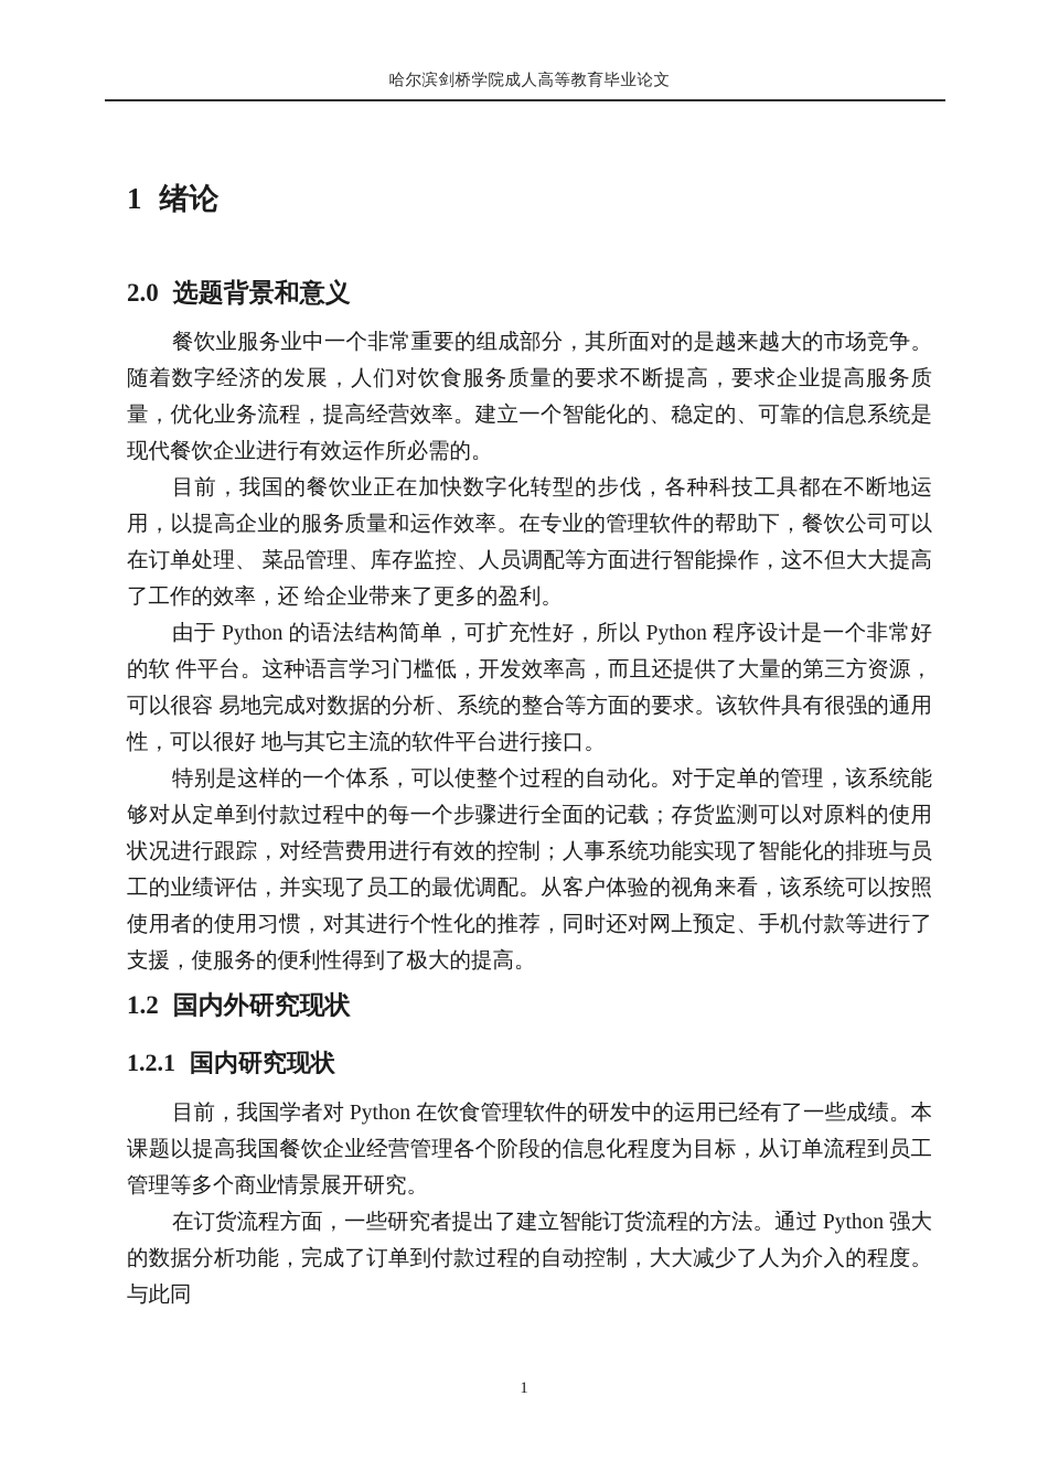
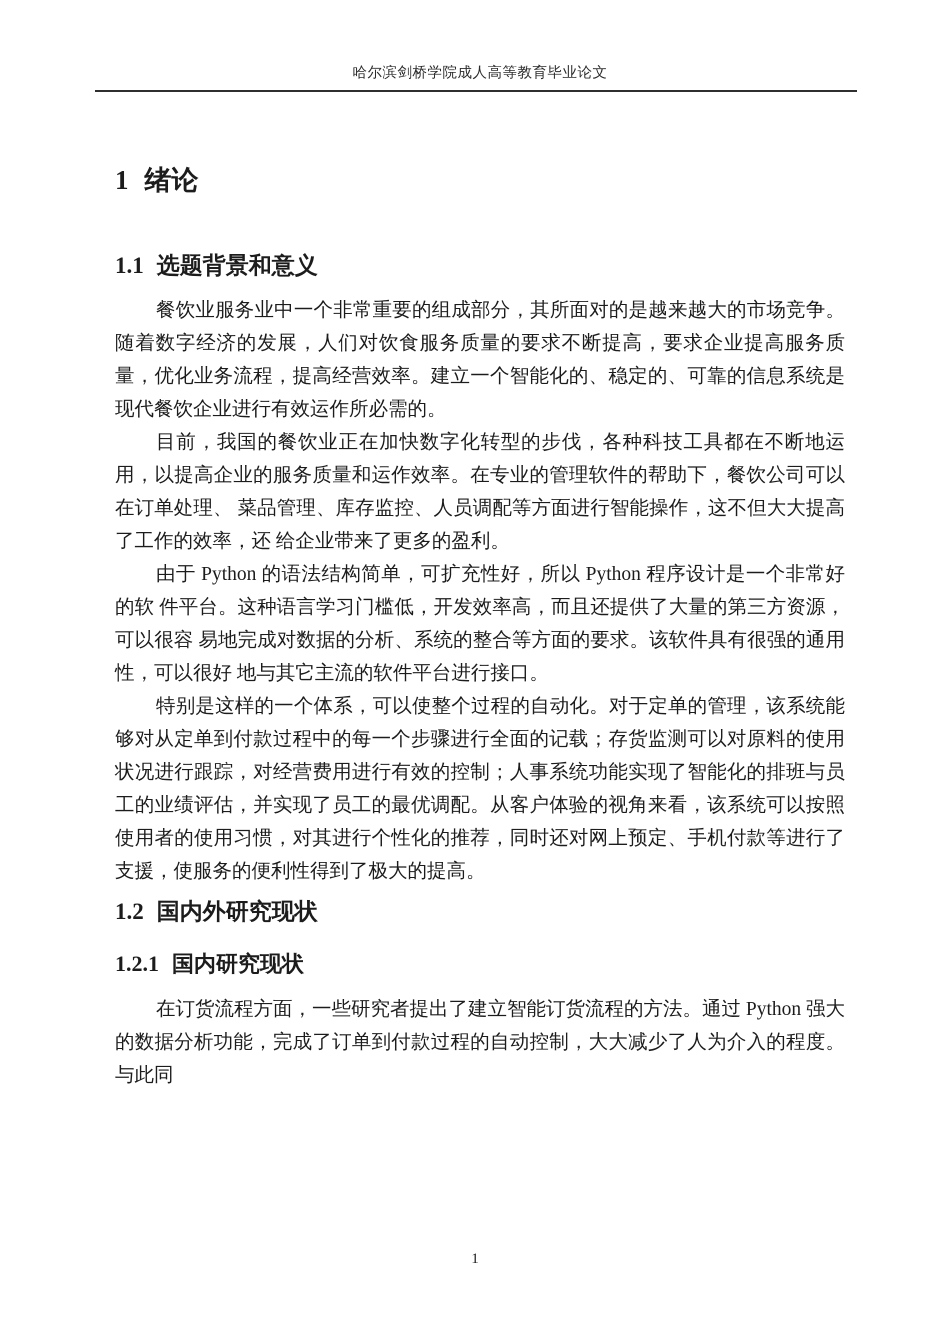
  哈尔滨剑桥学院成人高等教育毕业论文
  1 绪论
- 2.0 选题背景和意义
+ 1.1 选题背景和意义
  餐饮业服务业中一个非常重要的组成部分，其所面对的是越来越大的市场竞争。随着数字经济的发展，人们对饮食服务质量的要求不断提高，要求企业提高服务质量，优化业务流程，提高经营效率。建立一个智能化的、稳定的、可靠的信息系统是现代餐饮企业进行有效运作所必需的。
  目前，我国的餐饮业正在加快数字化转型的步伐，各种科技工具都在不断地运用，以提高企业的服务质量和运作效率。在专业的管理软件的帮助下，餐饮公司可以在订单处理、 菜品管理、库存监控、人员调配等方面进行智能操作，这不但大大提高了工作的效率，还 给企业带来了更多的盈利。
  由于 Python 的语法结构简单，可扩充性好，所以 Python 程序设计是一个非常好的软 件平台。这种语言学习门槛低，开发效率高，而且还提供了大量的第三方资源，可以很容 易地完成对数据的分析、系统的整合等方面的要求。该软件具有很强的通用性，可以很好 地与其它主流的软件平台进行接口。
  特别是这样的一个体系，可以使整个过程的自动化。对于定单的管理，该系统能够对从定单到付款过程中的每一个步骤进行全面的记载；存货监测可以对原料的使用状况进行跟踪，对经营费用进行有效的控制；人事系统功能实现了智能化的排班与员工的业绩评估，并实现了员工的最优调配。从客户体验的视角来看，该系统可以按照使用者的使用习惯，对其进行个性化的推荐，同时还对网上预定、手机付款等进行了支援，使服务的便利性得到了极大的提高。
  1.2 国内外研究现状
  1.2.1 国内研究现状
- 目前，我国学者对 Python 在饮食管理软件的研发中的运用已经有了一些成绩。本课题以提高我国餐饮企业经营管理各个阶段的信息化程度为目标，从订单流程到员工管理等多个商业情景展开研究。
  在订货流程方面，一些研究者提出了建立智能订货流程的方法。通过 Python 强大的数据分析功能，完成了订单到付款过程的自动控制，大大减少了人为介入的程度。与此同
  1
